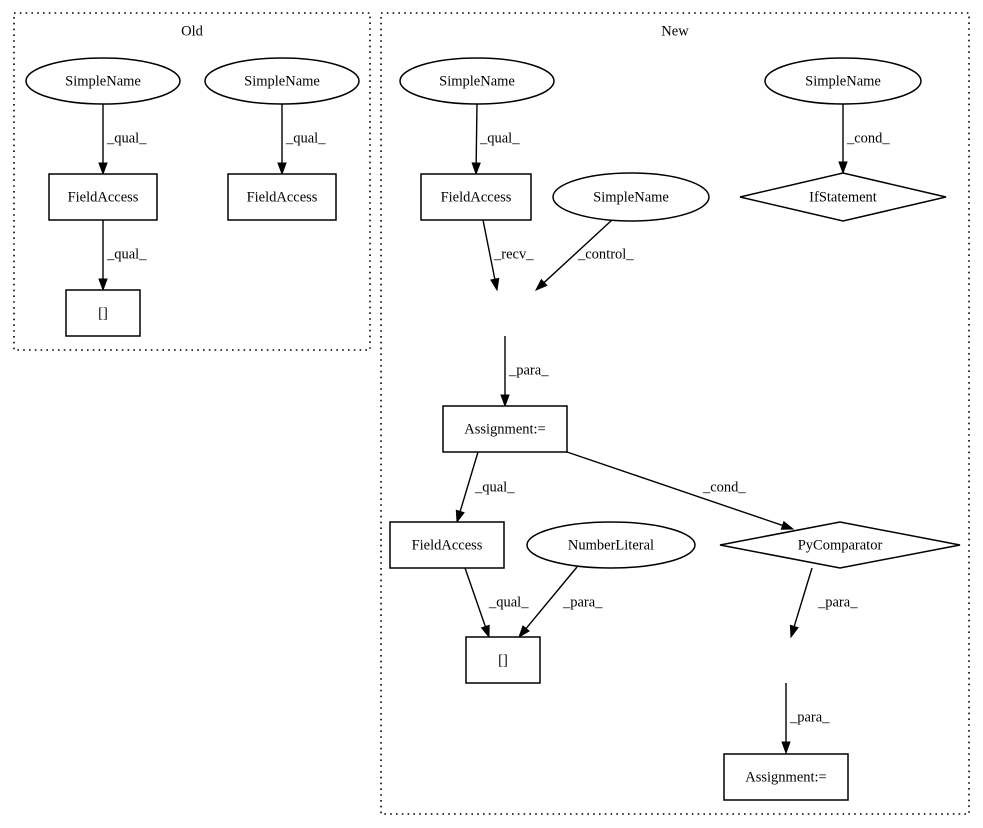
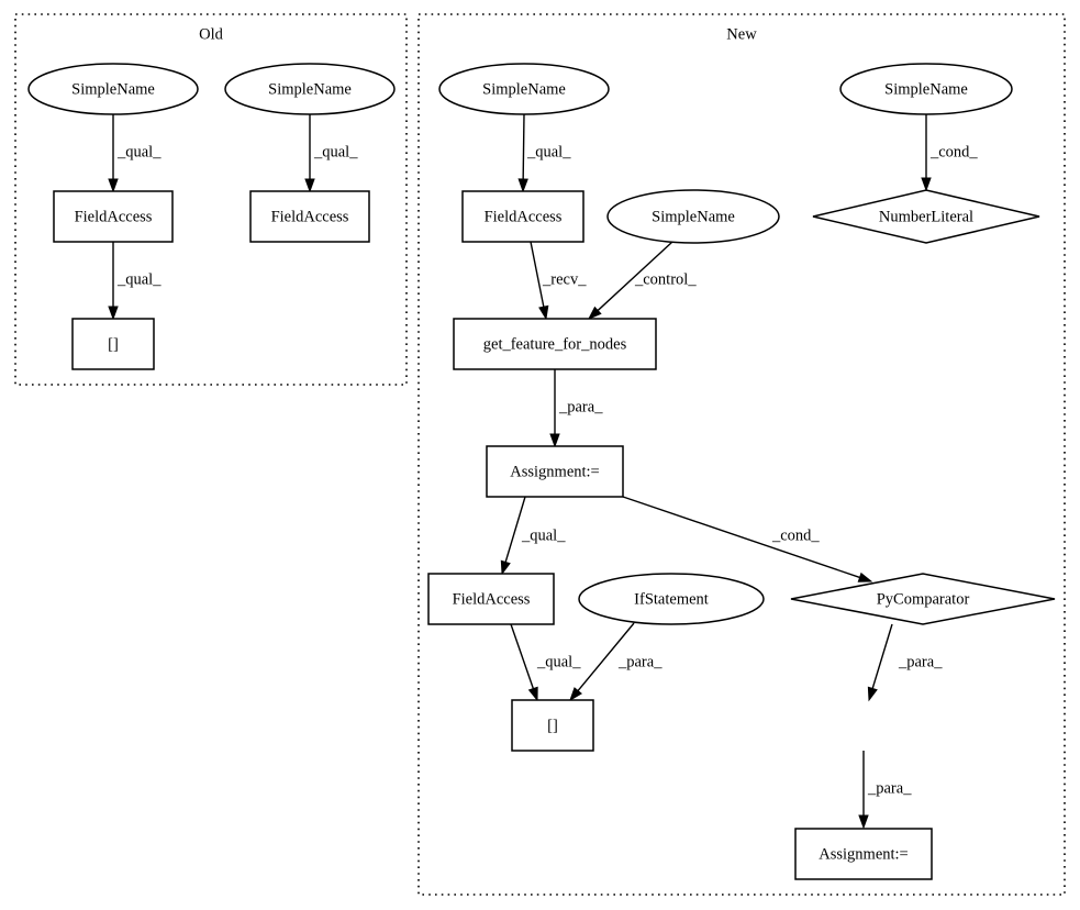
  Old
  New
  _qual_
  _qual_
  _qual_
  _qual_
  _cond_
  _recv_
  _control_
  _para_
  _qual_
  _cond_
  _qual_
  _para_
  _para_
  _para_
  SimpleName
  SimpleName
  FieldAccess
  FieldAccess
  []
  SimpleName
  SimpleName
  FieldAccess
  SimpleName
- IfStatement
+ NumberLiteral
+ get_feature_for_nodes
  Assignment:=
  FieldAccess
- NumberLiteral
+ IfStatement
  PyComparator
  []
  Assignment:=
